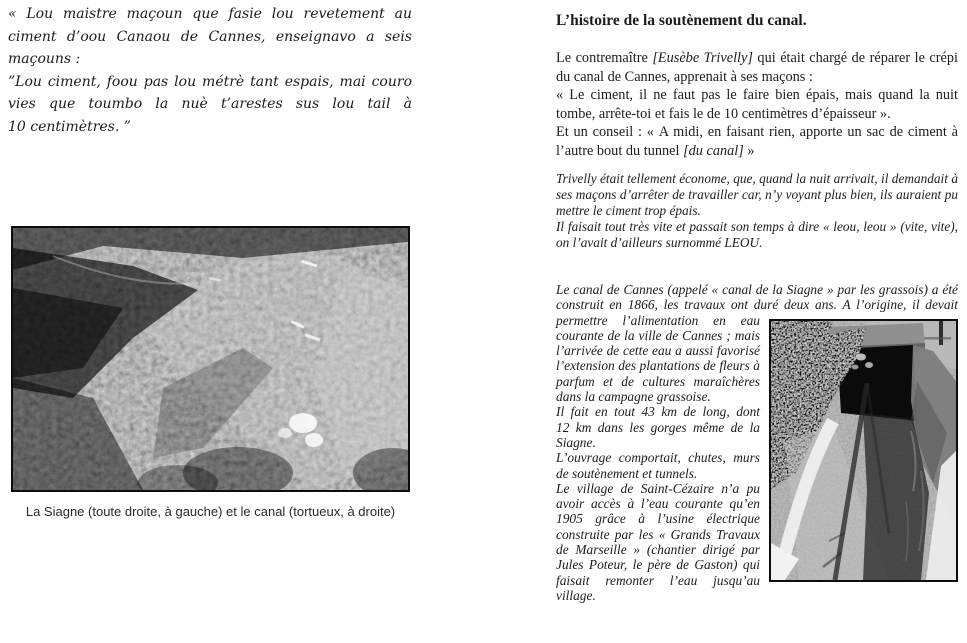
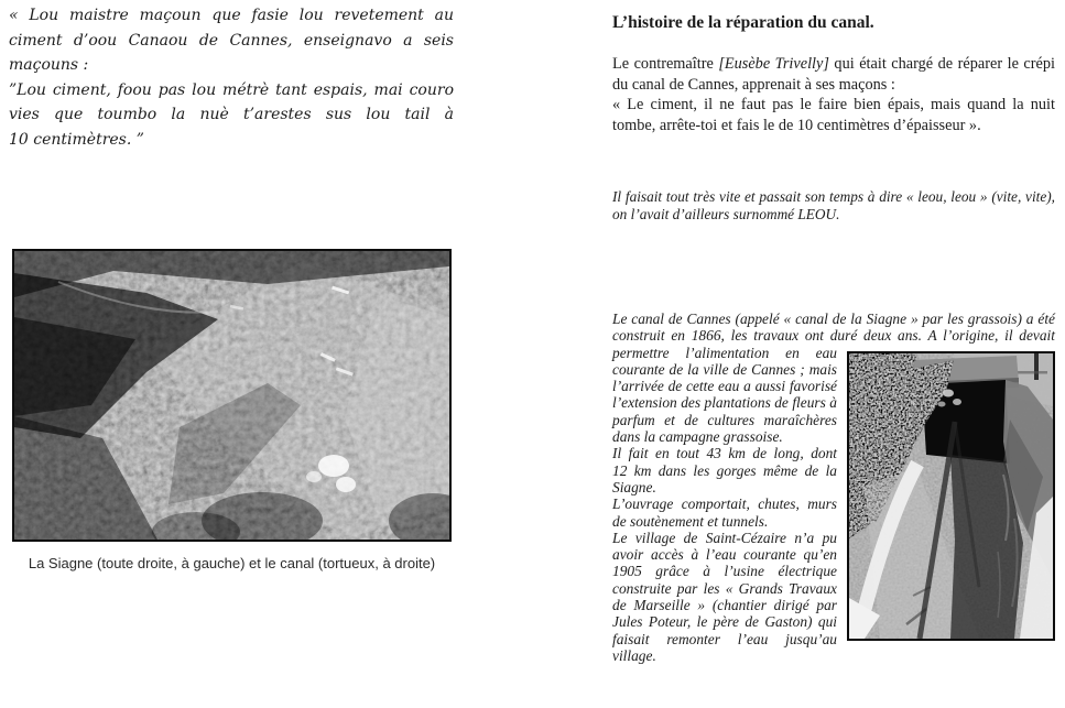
  « Lou maistre maçoun que fasie lou revetement au ciment d’oou Canaou de Cannes, enseignavo a seis maçouns :
  ”Lou ciment, foou pas lou métrè tant espais, mai couro vies que toumbo la nuè t’arestes sus lou tail à 10 centimètres. ”
  La Siagne (toute droite, à gauche) et le canal (tortueux, à droite)
- L’histoire de la soutènement du canal.
+ L’histoire de la réparation du canal.
  Le contremaître [Eusèbe Trivelly] qui était chargé de réparer le crépi du canal de Cannes, apprenait à ses maçons :
  « Le ciment, il ne faut pas le faire bien épais, mais quand la nuit tombe, arrête-toi et fais le de 10 centimètres d’épaisseur ».
- Et un conseil : « A midi, en faisant rien, apporte un sac de ciment à l’autre bout du tunnel [du canal] »
- Trivelly était tellement économe, que, quand la nuit arrivait, il demandait à ses maçons d’arrêter de travailler car, n’y voyant plus bien, ils auraient pu mettre le ciment trop épais.
  Il faisait tout très vite et passait son temps à dire « leou, leou » (vite, vite), on l’avait d’ailleurs surnommé LEOU.
  Le canal de Cannes (appelé « canal de la Siagne » par les grassois) a été construit en 1866, les travaux ont duré deux ans. A l’origine, il devait permettre l’alimentation en eau courante de la ville de Cannes ; mais l’arrivée de cette eau a aussi favorisé l’extension des plantations de fleurs à parfum et de cultures maraîchères dans la campagne grassoise.
  Il fait en tout 43 km de long, dont 12 km dans les gorges même de la Siagne.
  L’ouvrage comportait, chutes, murs de soutènement et tunnels.
  Le village de Saint-Cézaire n’a pu avoir accès à l’eau courante qu’en 1905 grâce à l’usine électrique construite par les « Grands Travaux de Marseille » (chantier dirigé par Jules Poteur, le père de Gaston) qui faisait remonter l’eau jusqu’au village.
